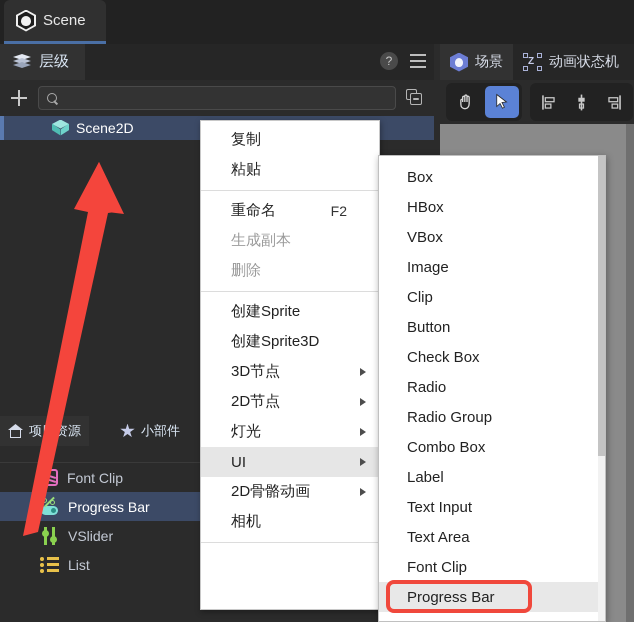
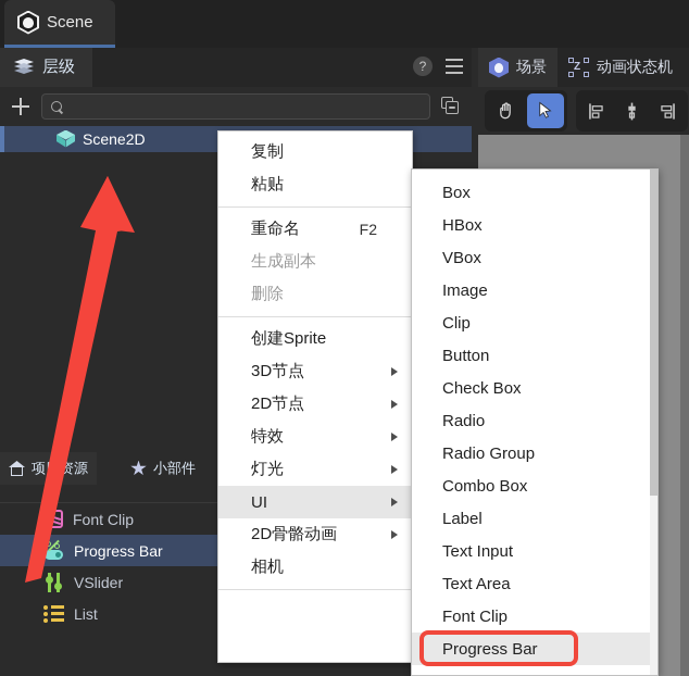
  Scene
  层级
  ?
  Scene2D
  项资源
  小部件
  Font Clip
  Progress Bar
  VSlider
  List
  场景
  Z
  动画状态机
  复制
  粘贴
  重命名
  F2
  生成副本
  删除
  创建Sprite
- 创建Sprite3D
  3D节点
  2D节点
+ 特效
  灯光
  UI
  2D骨骼动画
  相机
  Box
  HBox
  VBox
  Image
  Clip
  Button
  Check Box
  Radio
  Radio Group
  Combo Box
  Label
  Text Input
  Text Area
  Font Clip
  Progress Bar
